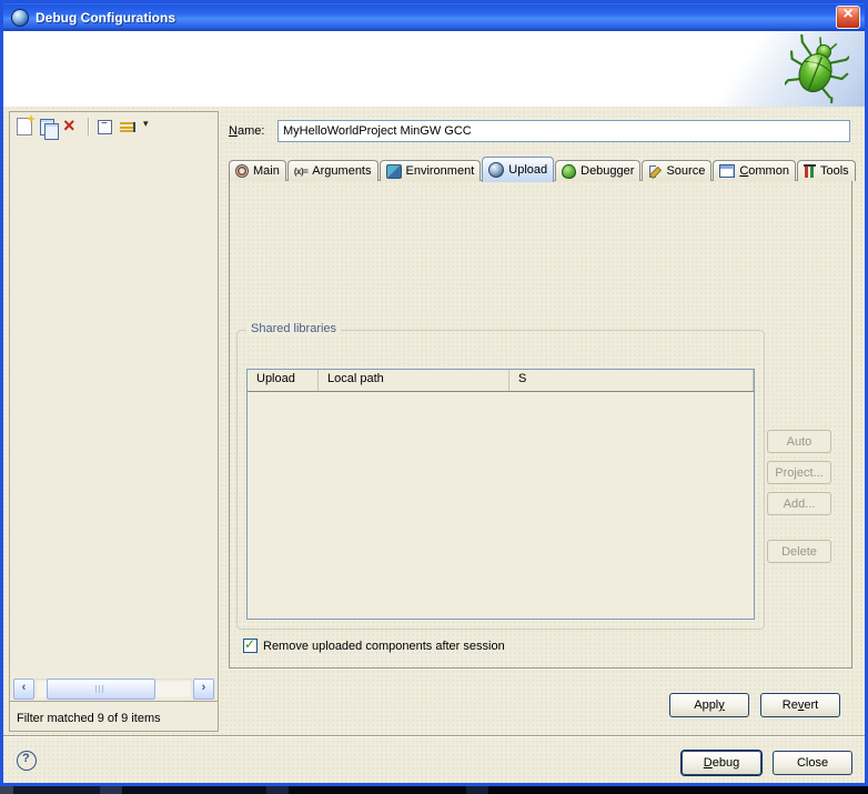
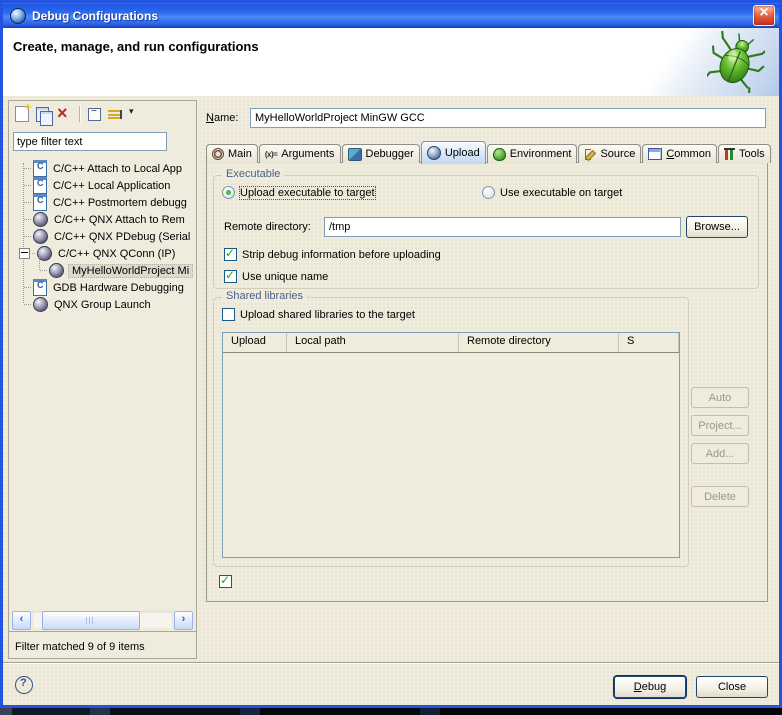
  Debug Configurations
+ Create, manage, and run configurations
+ type filter text
+ C/C++ Attach to Local App
+ C/C++ Local Application
+ C/C++ Postmortem debugg
+ C/C++ QNX Attach to Rem
+ C/C++ QNX PDebug (Serial
+ C/C++ QNX QConn (IP)
+ MyHelloWorldProject Mi
+ GDB Hardware Debugging
+ QNX Group Launch
  ‹
  ›
  Filter matched 9 of 9 items
  Name:
  MyHelloWorldProject MinGW GCC
  Main
  (x)=
  Arguments
- Environment
+ Debugger
  Upload
- Debugger
+ Environment
  Source
  Common
  Tools
+ Executable
+ Upload executable to target
+ Use executable on target
+ Remote directory:
+ /tmp
+ Browse...
+ Strip debug information before uploading
+ Use unique name
  Shared libraries
+ Upload shared libraries to the target
  Upload
  Local path
+ Remote directory
  S
  Auto
  Project...
  Add...
  Delete
- Remove uploaded components after session
- Apply
- Revert
  Debug
  Close
